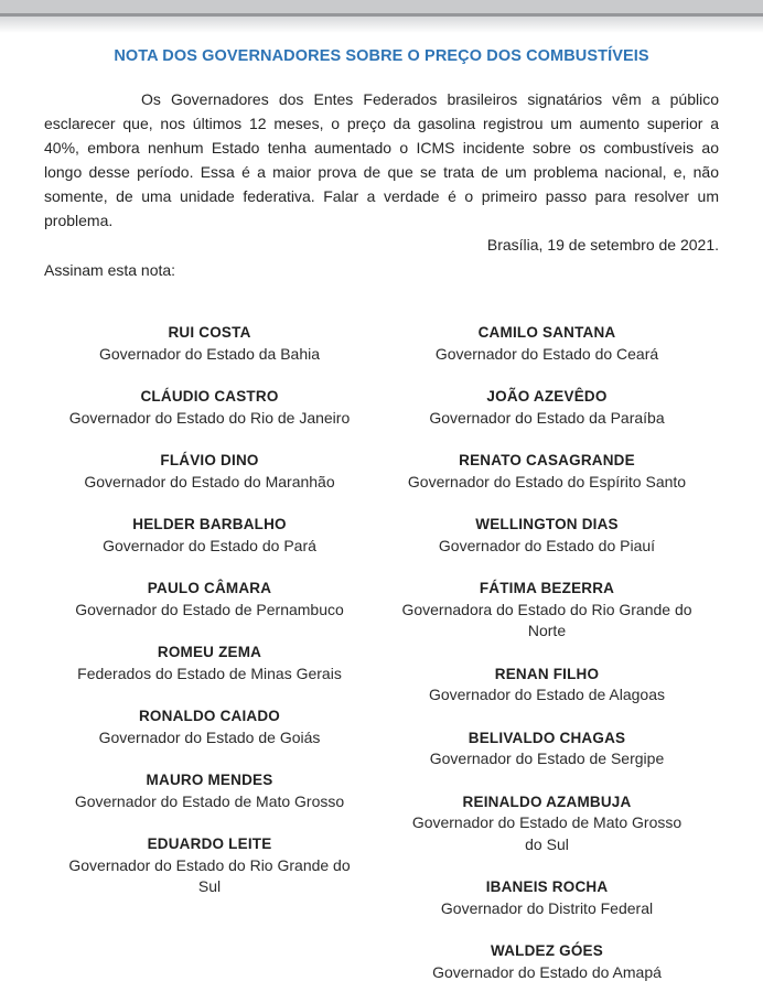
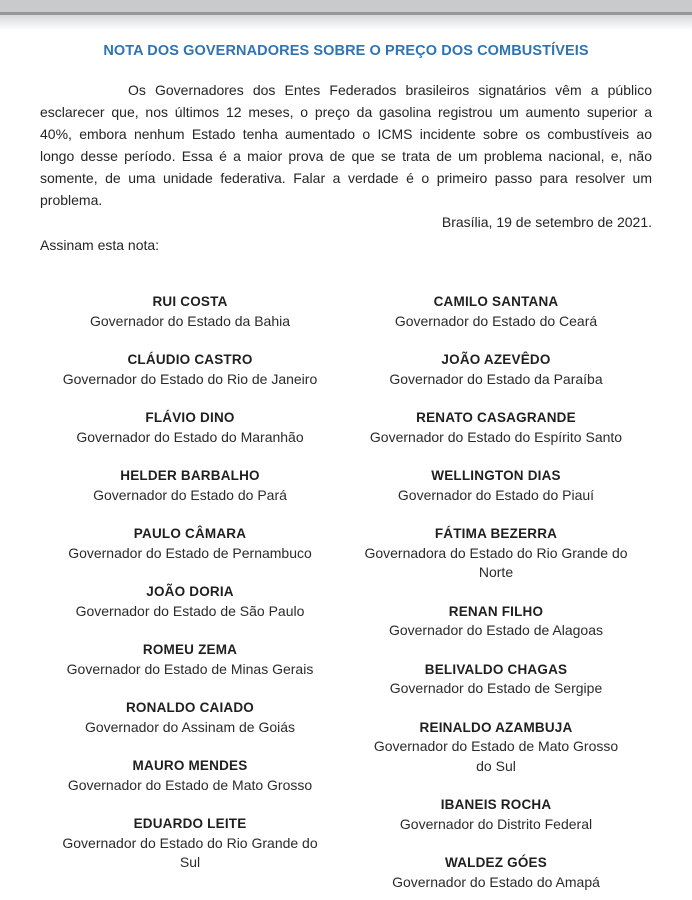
  NOTA DOS GOVERNADORES SOBRE O PREÇO DOS COMBUSTÍVEIS
  Os Governadores dos Entes Federados brasileiros signatários vêm a público
  esclarecer que, nos últimos 12 meses, o preço da gasolina registrou um aumento superior a
  40%, embora nenhum Estado tenha aumentado o ICMS incidente sobre os combustíveis ao
  longo desse período. Essa é a maior prova de que se trata de um problema nacional, e, não
  somente, de uma unidade federativa. Falar a verdade é o primeiro passo para resolver um
  problema.
  Brasília, 19 de setembro de 2021.
  Assinam esta nota:
  RUI COSTA
  Governador do Estado da Bahia
  CLÁUDIO CASTRO
  Governador do Estado do Rio de Janeiro
  FLÁVIO DINO
  Governador do Estado do Maranhão
  HELDER BARBALHO
  Governador do Estado do Pará
  PAULO CÂMARA
  Governador do Estado de Pernambuco
+ JOÃO DORIA
+ Governador do Estado de São Paulo
  ROMEU ZEMA
- Federados do Estado de Minas Gerais
+ Governador do Estado de Minas Gerais
  RONALDO CAIADO
- Governador do Estado de Goiás
+ Governador do Assinam de Goiás
  MAURO MENDES
  Governador do Estado de Mato Grosso
  EDUARDO LEITE
  Governador do Estado do Rio Grande do
  Sul
  CAMILO SANTANA
  Governador do Estado do Ceará
  JOÃO AZEVÊDO
  Governador do Estado da Paraíba
  RENATO CASAGRANDE
  Governador do Estado do Espírito Santo
  WELLINGTON DIAS
  Governador do Estado do Piauí
  FÁTIMA BEZERRA
  Governadora do Estado do Rio Grande do
  Norte
  RENAN FILHO
  Governador do Estado de Alagoas
  BELIVALDO CHAGAS
  Governador do Estado de Sergipe
  REINALDO AZAMBUJA
  Governador do Estado de Mato Grosso
  do Sul
  IBANEIS ROCHA
  Governador do Distrito Federal
  WALDEZ GÓES
  Governador do Estado do Amapá
